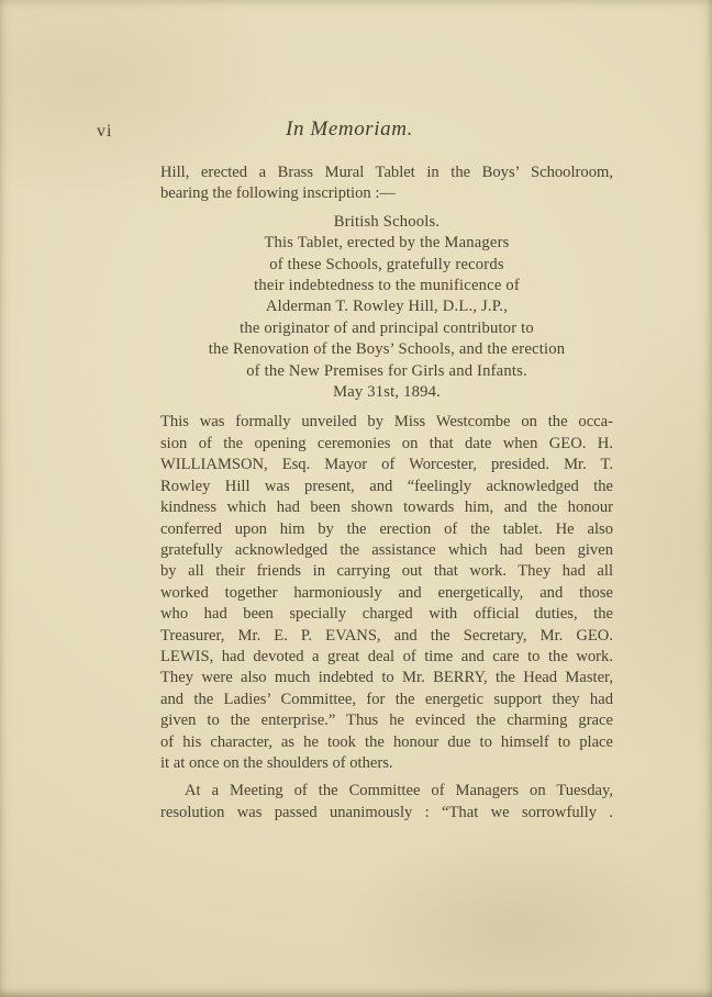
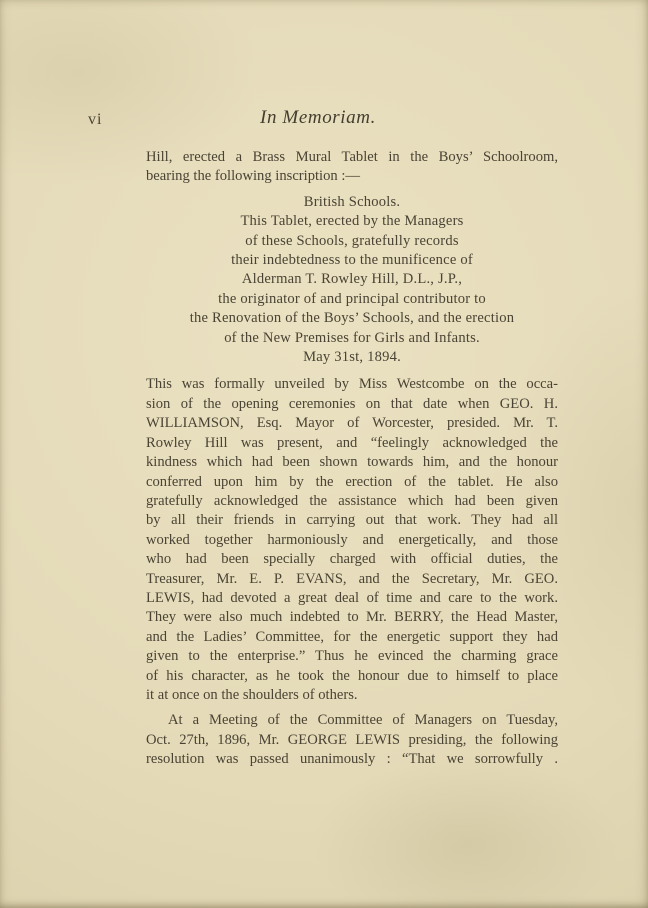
  vi
  In Memoriam.
  Hill, erected a Brass Mural Tablet in the Boys’ Schoolroom,
  bearing the following inscription :—
  British Schools.
  This Tablet, erected by the Managers
  of these Schools, gratefully records
  their indebtedness to the munificence of
  Alderman T. Rowley Hill, D.L., J.P.,
  the originator of and principal contributor to
  the Renovation of the Boys’ Schools, and the erection
  of the New Premises for Girls and Infants.
  May 31st, 1894.
  This was formally unveiled by Miss Westcombe on the occa-
  sion of the opening ceremonies on that date when GEO. H.
  WILLIAMSON, Esq. Mayor of Worcester, presided. Mr. T.
  Rowley Hill was present, and “feelingly acknowledged the
  kindness which had been shown towards him, and the honour
  conferred upon him by the erection of the tablet. He also
  gratefully acknowledged the assistance which had been given
  by all their friends in carrying out that work. They had all
  worked together harmoniously and energetically, and those
  who had been specially charged with official duties, the
  Treasurer, Mr. E. P. EVANS, and the Secretary, Mr. GEO.
  LEWIS, had devoted a great deal of time and care to the work.
  They were also much indebted to Mr. BERRY, the Head Master,
  and the Ladies’ Committee, for the energetic support they had
  given to the enterprise.” Thus he evinced the charming grace
  of his character, as he took the honour due to himself to place
  it at once on the shoulders of others.
  At a Meeting of the Committee of Managers on Tuesday,
+ Oct. 27th, 1896, Mr. GEORGE LEWIS presiding, the following
  resolution was passed unanimously : “That we sorrowfully .
